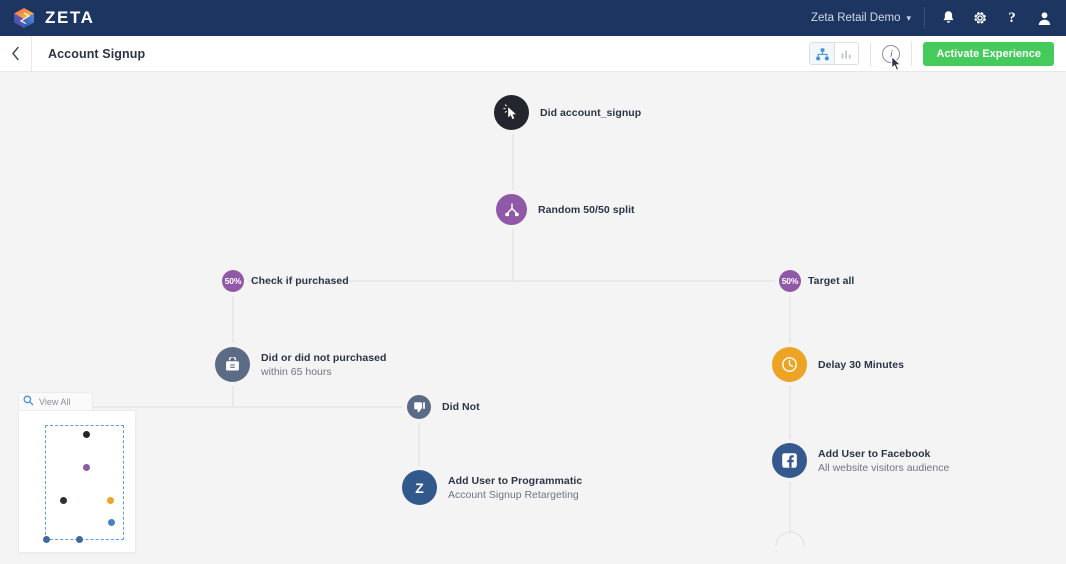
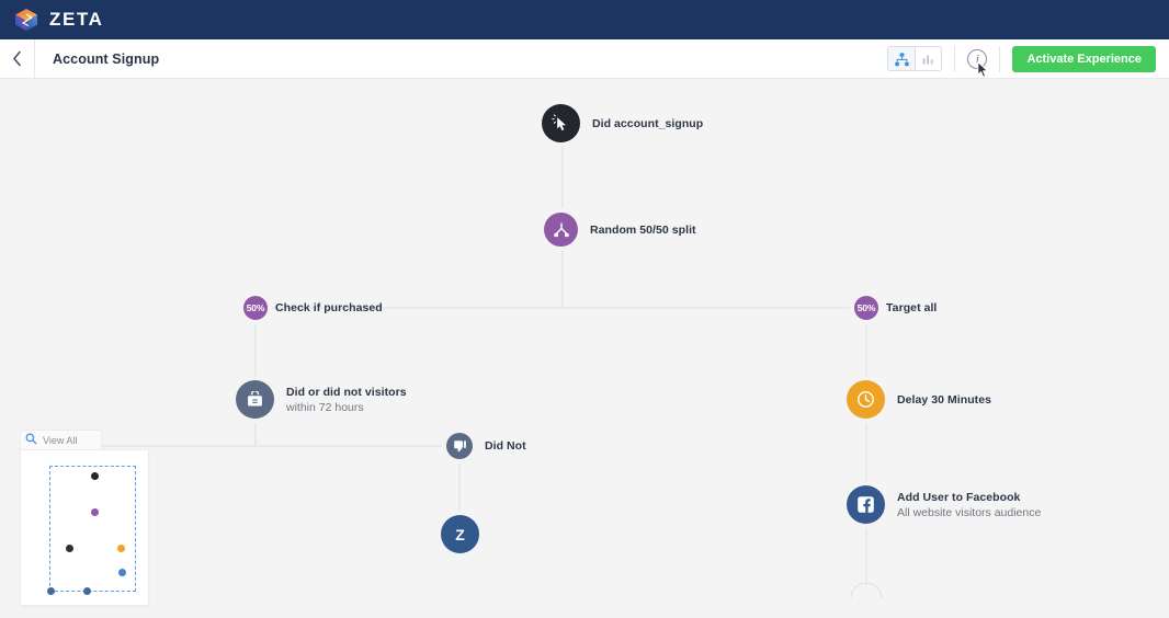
  ZETA
- Zeta Retail Demo
- ▾
- ?
  Account Signup
  i
  Activate Experience
  Did account_signup
  Random 50/50 split
  50%
  Check if purchased
  50%
  Target all
- Did or did not purchased
+ Did or did not visitors
- within 65 hours
+ within 72 hours
  Delay 30 Minutes
  Did Not
  Add User to Facebook
  All website visitors audience
  Z
- Add User to Programmatic
- Account Signup Retargeting
  View All
